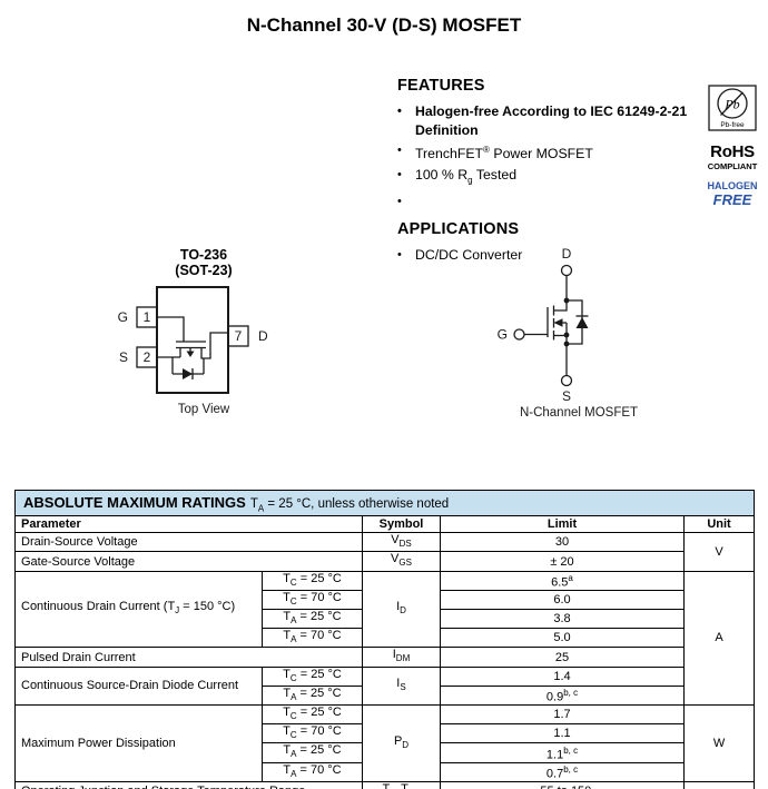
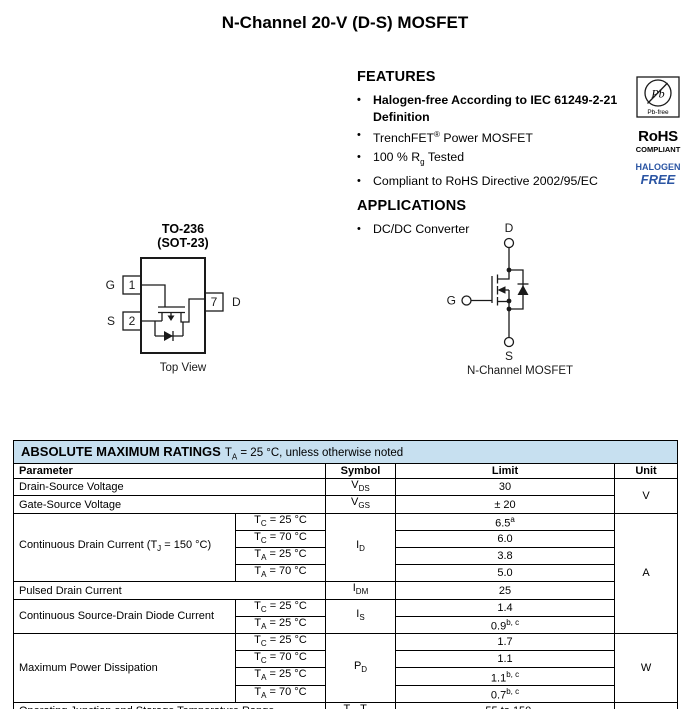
- N-Channel 30-V (D-S) MOSFET
+ N-Channel 20-V (D-S) MOSFET
  FEATURES
  •
  Halogen-free According to IEC 61249-2-21 Definition
  •
  TrenchFET® Power MOSFET
  •
  100 % Rg Tested
  •
+ Compliant to RoHS Directive 2002/95/EC
  APPLICATIONS
  •
  DC/DC Converter
  Pb
  RoHS
  COMPLIANT
  HALOGEN
  FREE
  TO-236
  (SOT-23)
  G
  1
  S
  2
  7
  D
  Top View
  D
  S
  G
  N-Channel MOSFET
  ABSOLUTE MAXIMUM RATINGS TA = 25 °C, unless otherwise noted
  Parameter	Symbol	Limit	Unit
  Drain-Source Voltage	VDS	30	V
  Gate-Source Voltage	VGS	± 20
  Continuous Drain Current (TJ = 150 °C)	TC = 25 °C	ID	6.5a	A
  TC = 70 °C	6.0
  TA = 25 °C	3.8
  TA = 70 °C	5.0
  Pulsed Drain Current	IDM	25
  Continuous Source-Drain Diode Current	TC = 25 °C	IS	1.4
  TA = 25 °C	0.9b, c
  Maximum Power Dissipation	TC = 25 °C	PD	1.7	W
  TC = 70 °C	1.1
  TA = 25 °C	1.1b, c
  TA = 70 °C	0.7b, c
